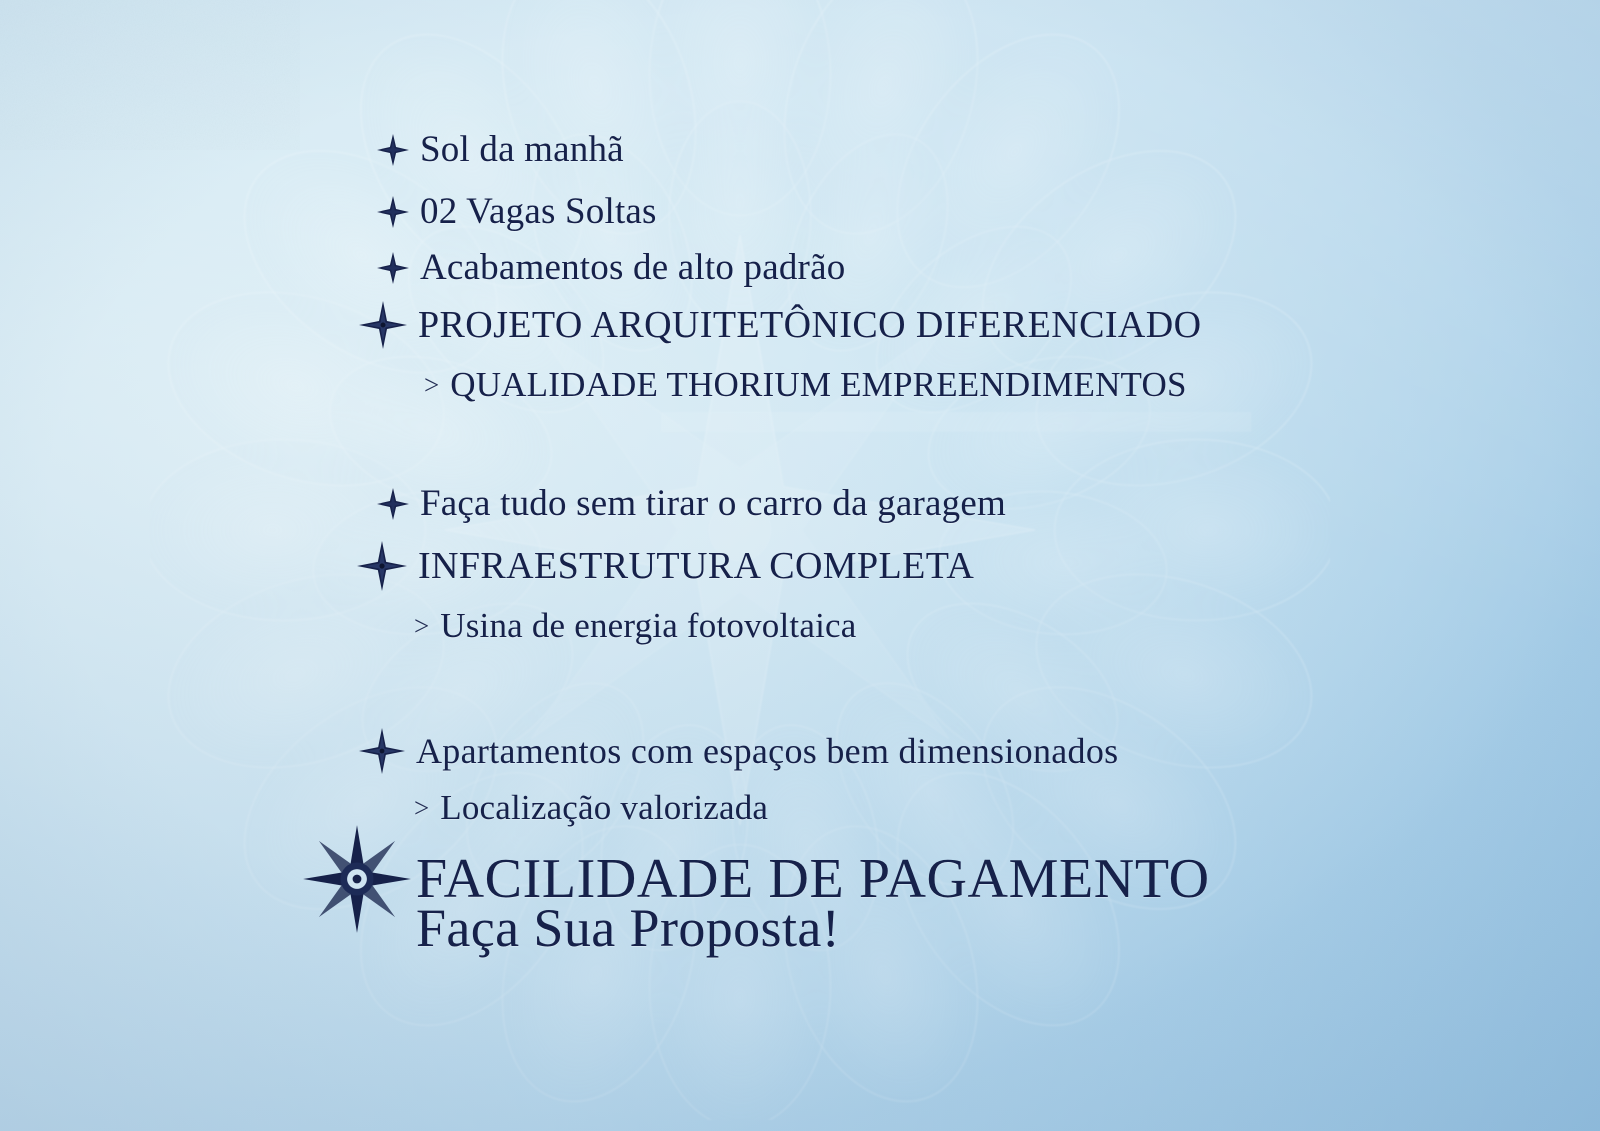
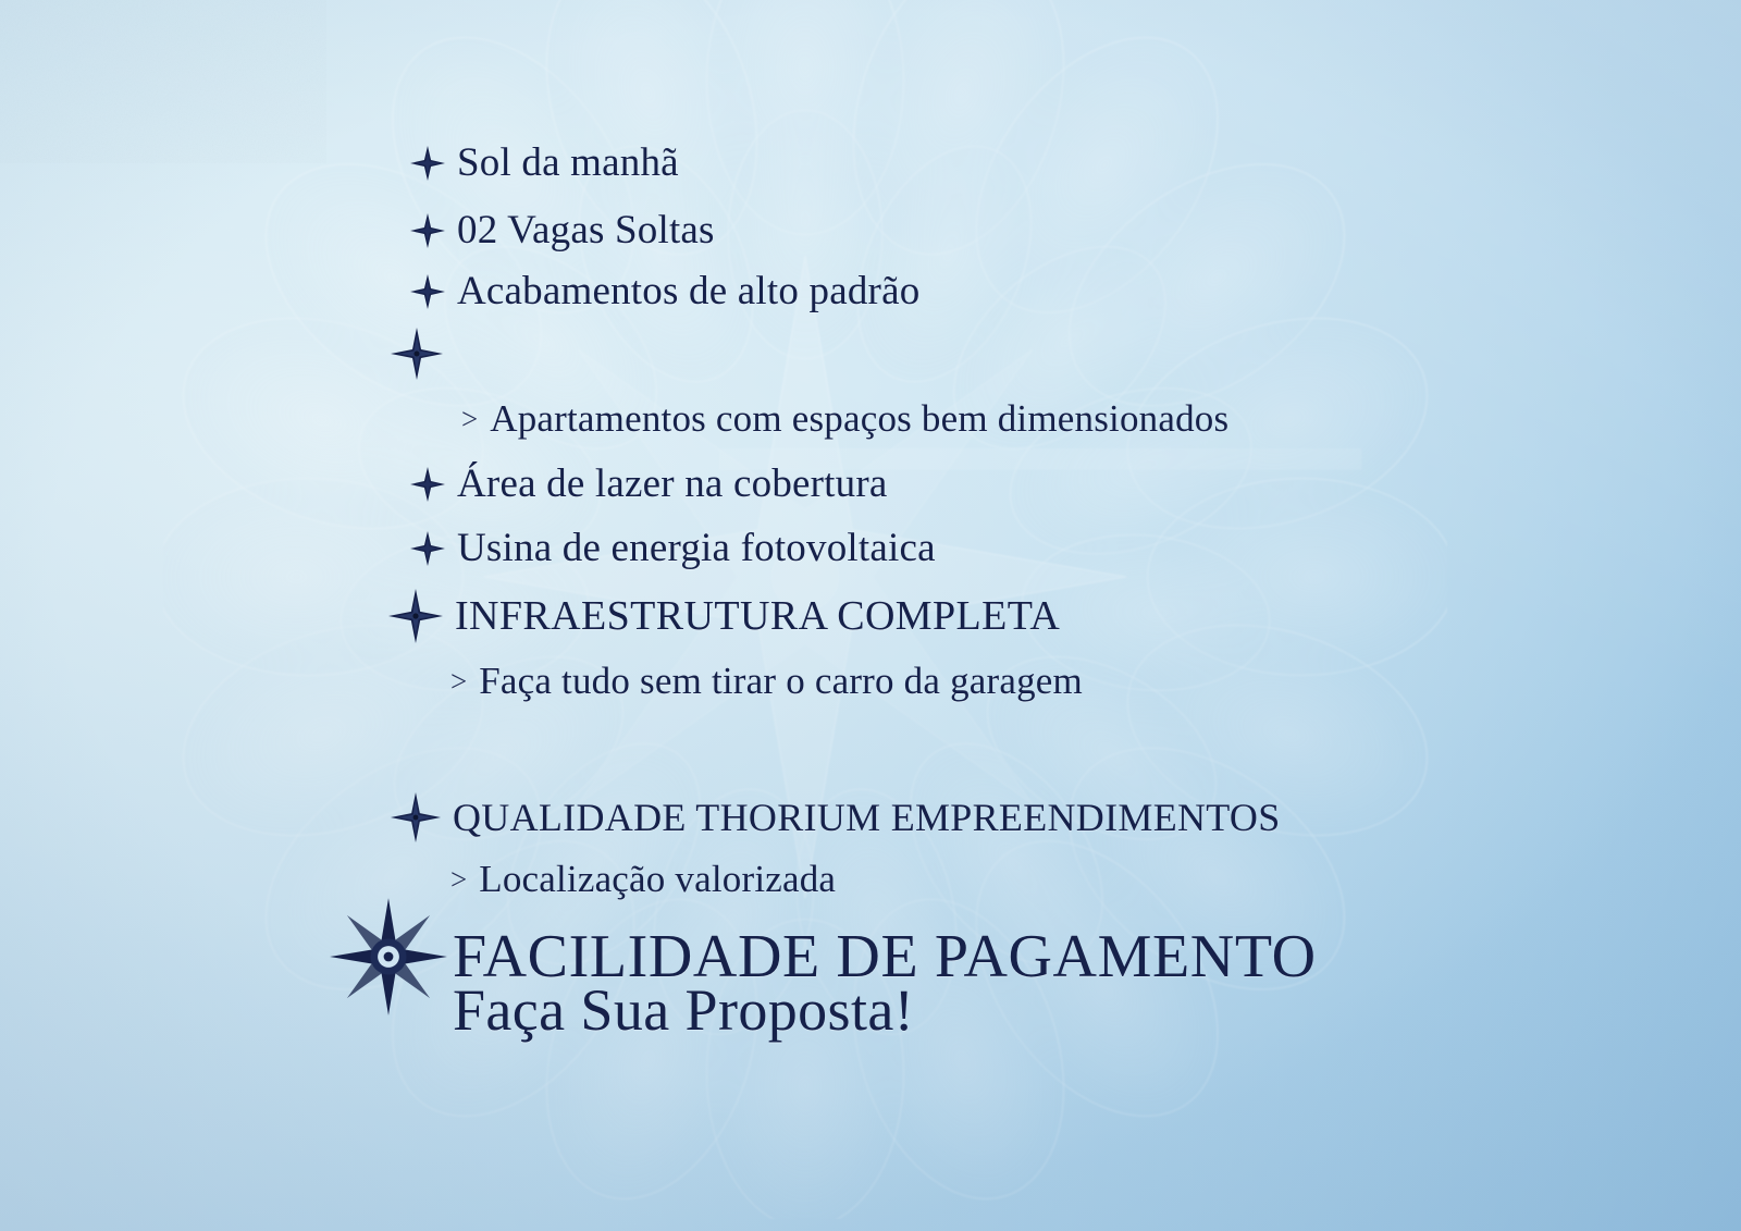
  Sol da manhã
  02 Vagas Soltas
  Acabamentos de alto padrão
- PROJETO ARQUITETÔNICO DIFERENCIADO
  >
- QUALIDADE THORIUM EMPREENDIMENTOS
+ Apartamentos com espaços bem dimensionados
+ Área de lazer na cobertura
- Faça tudo sem tirar o carro da garagem
+ Usina de energia fotovoltaica
  INFRAESTRUTURA COMPLETA
  >
- Usina de energia fotovoltaica
+ Faça tudo sem tirar o carro da garagem
- Apartamentos com espaços bem dimensionados
+ QUALIDADE THORIUM EMPREENDIMENTOS
  >
  Localização valorizada
  FACILIDADE DE PAGAMENTO
  Faça Sua Proposta!
